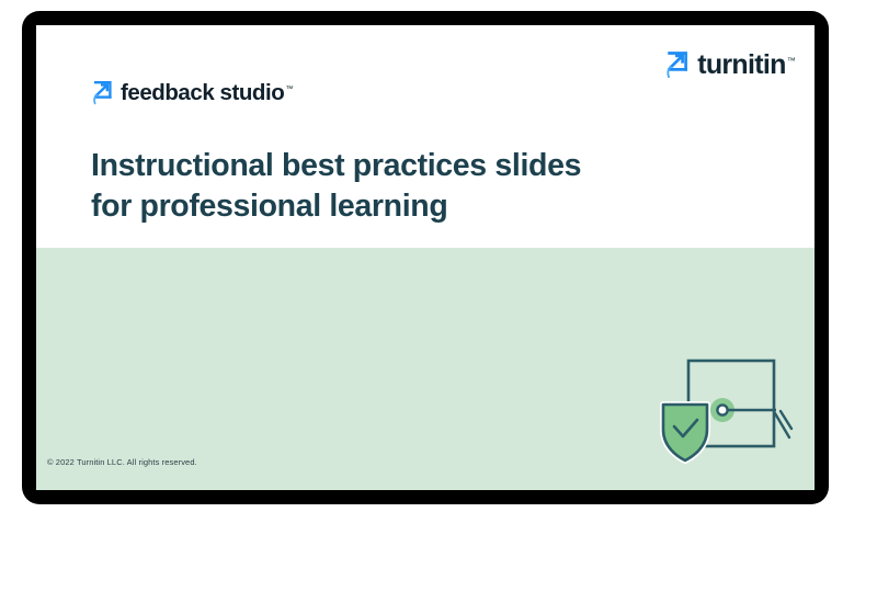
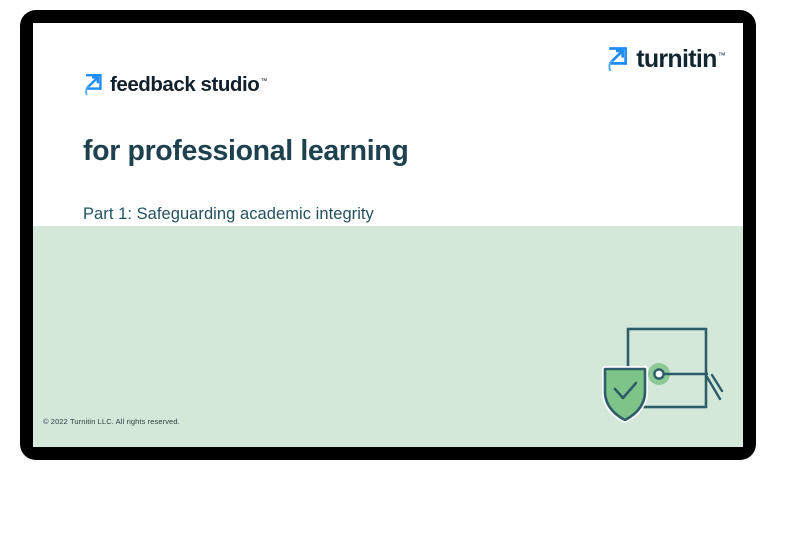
  feedback studio
  turnitin™
- Instructional best practices slides
  for professional learning
+ Part 1: Safeguarding academic integrity
  © 2022 Turnitin LLC. All rights reserved.
